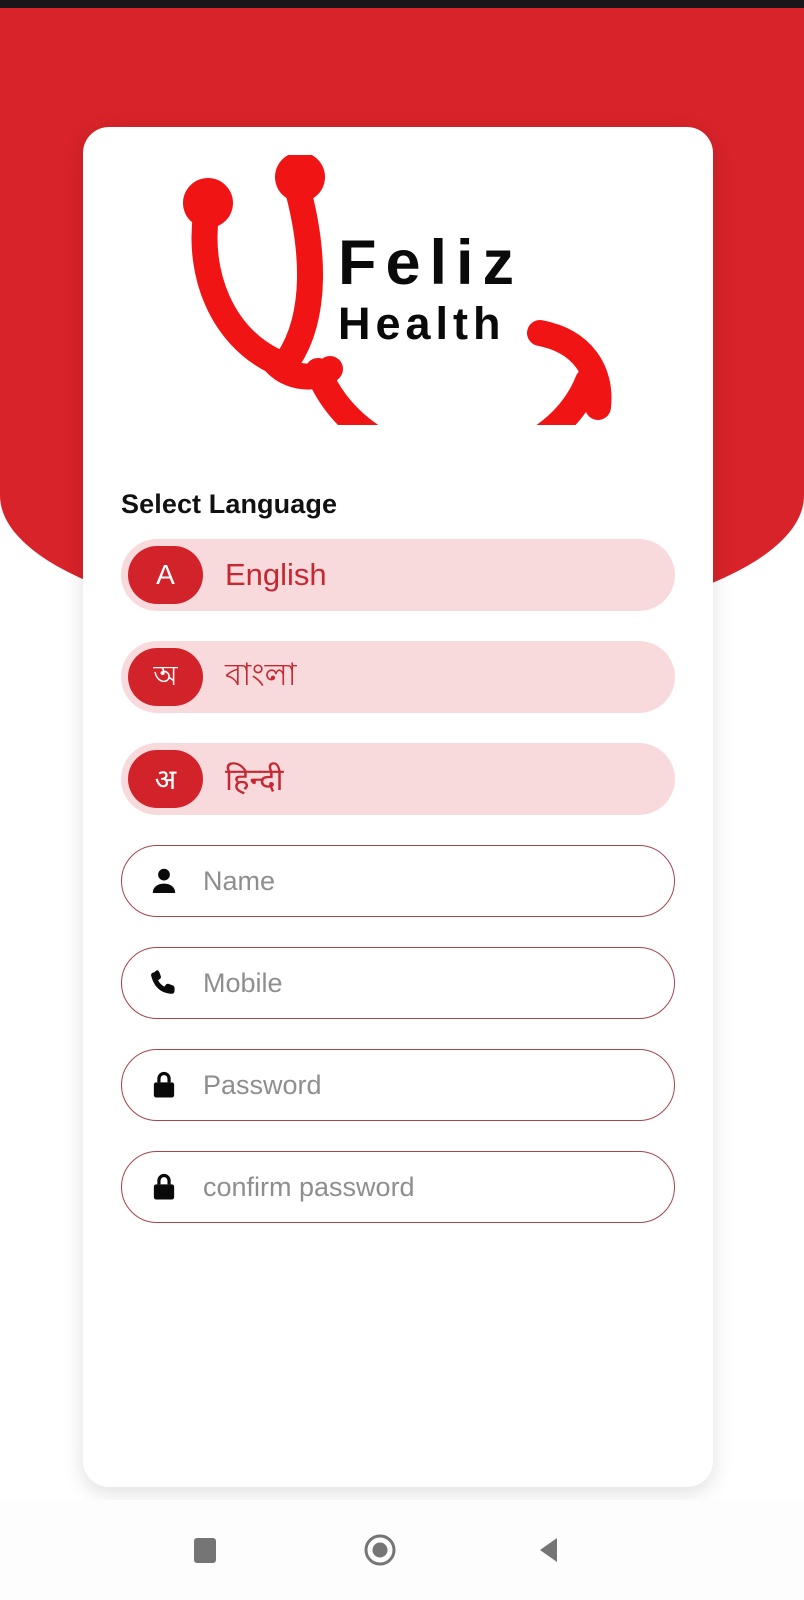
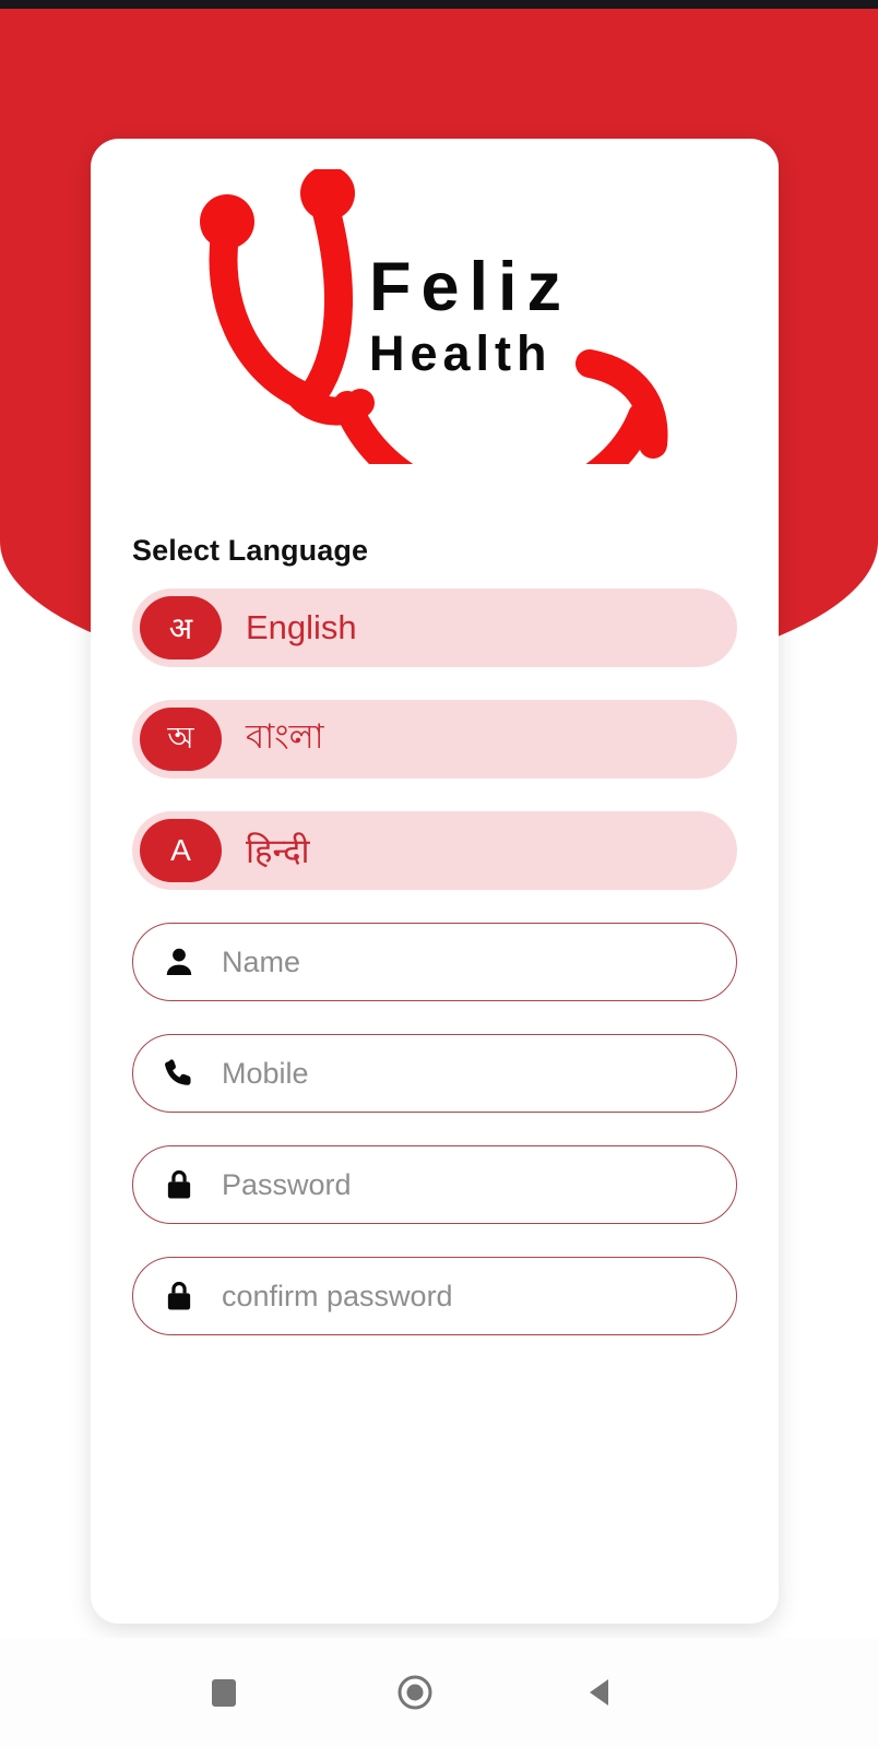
  Feliz
  Health
  Select Language
- A
+ अ
  English
  অ
  বাংলা
- अ
+ A
  हिन्दी
  Name
  Mobile
  Password
  confirm password
